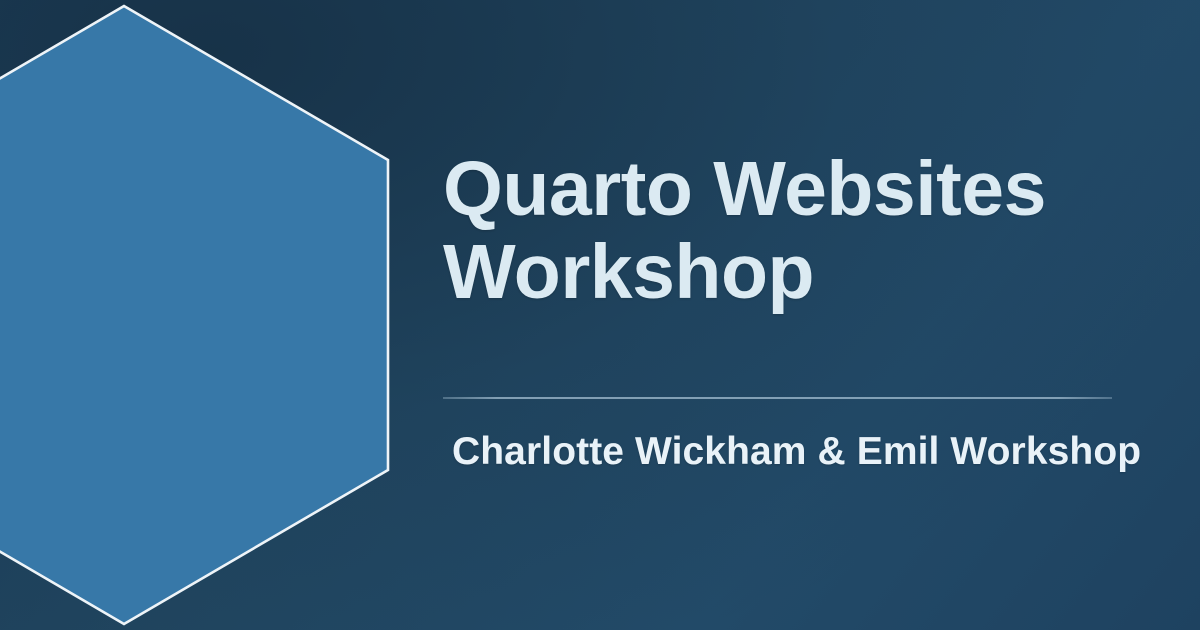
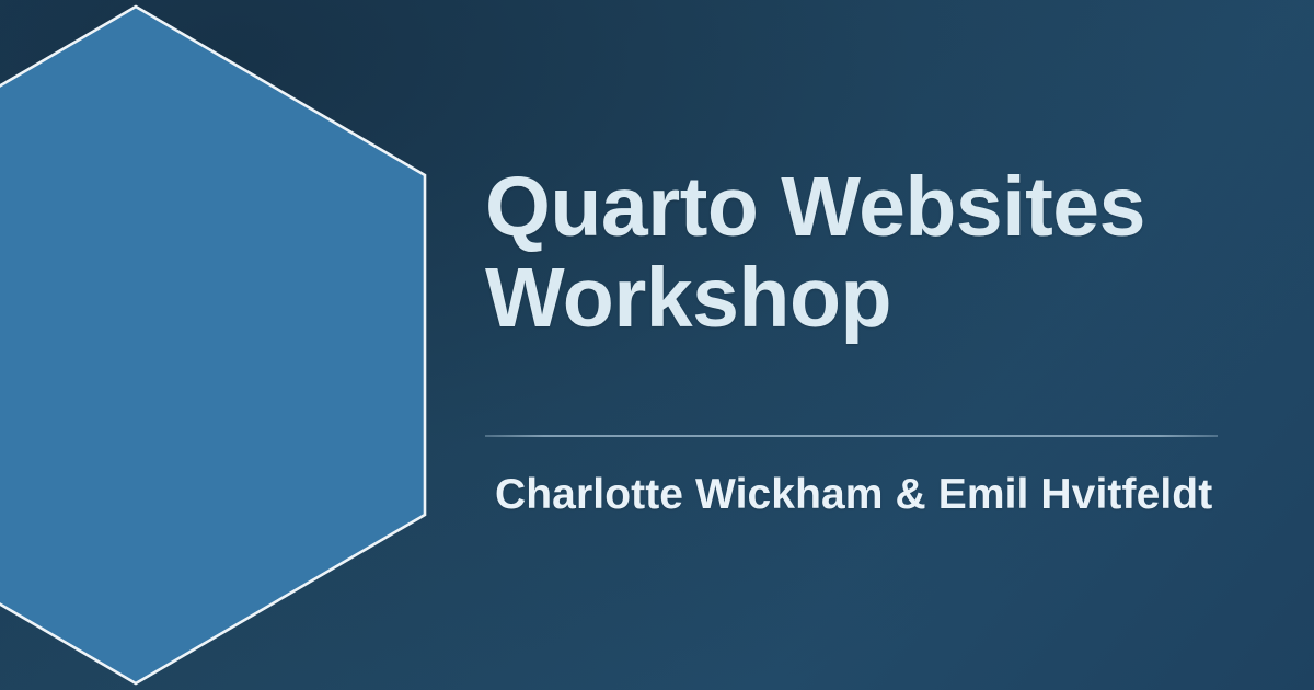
  Quarto Websites
  Workshop
- Charlotte Wickham & Emil Workshop
+ Charlotte Wickham & Emil Hvitfeldt
